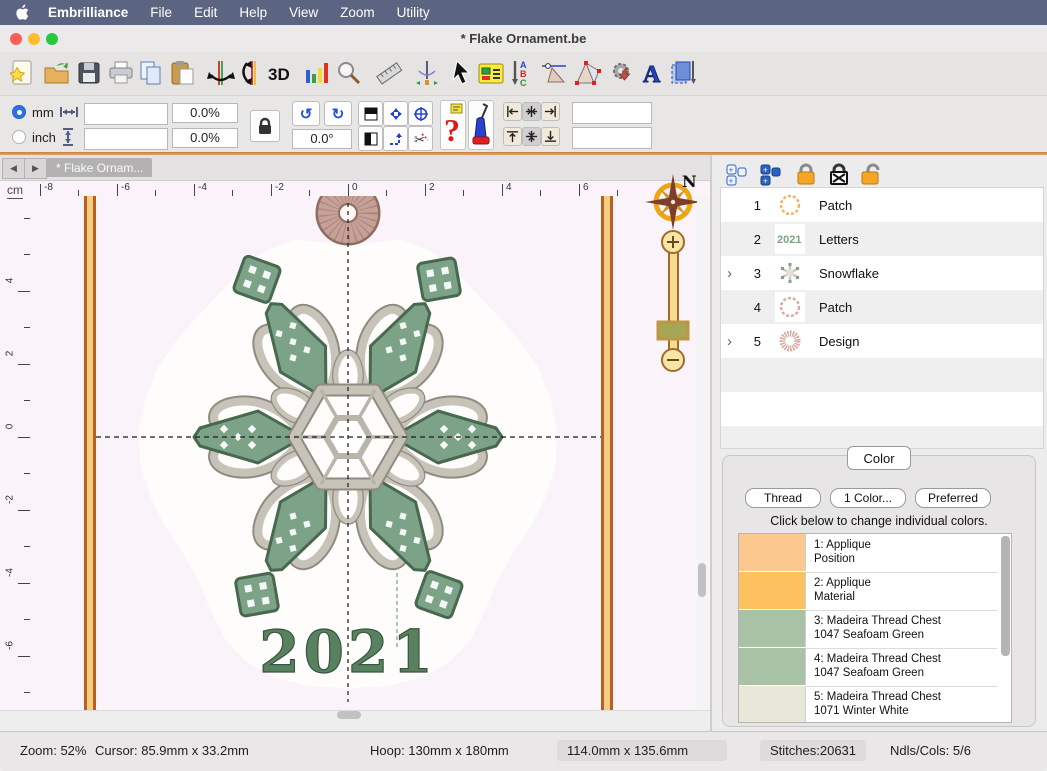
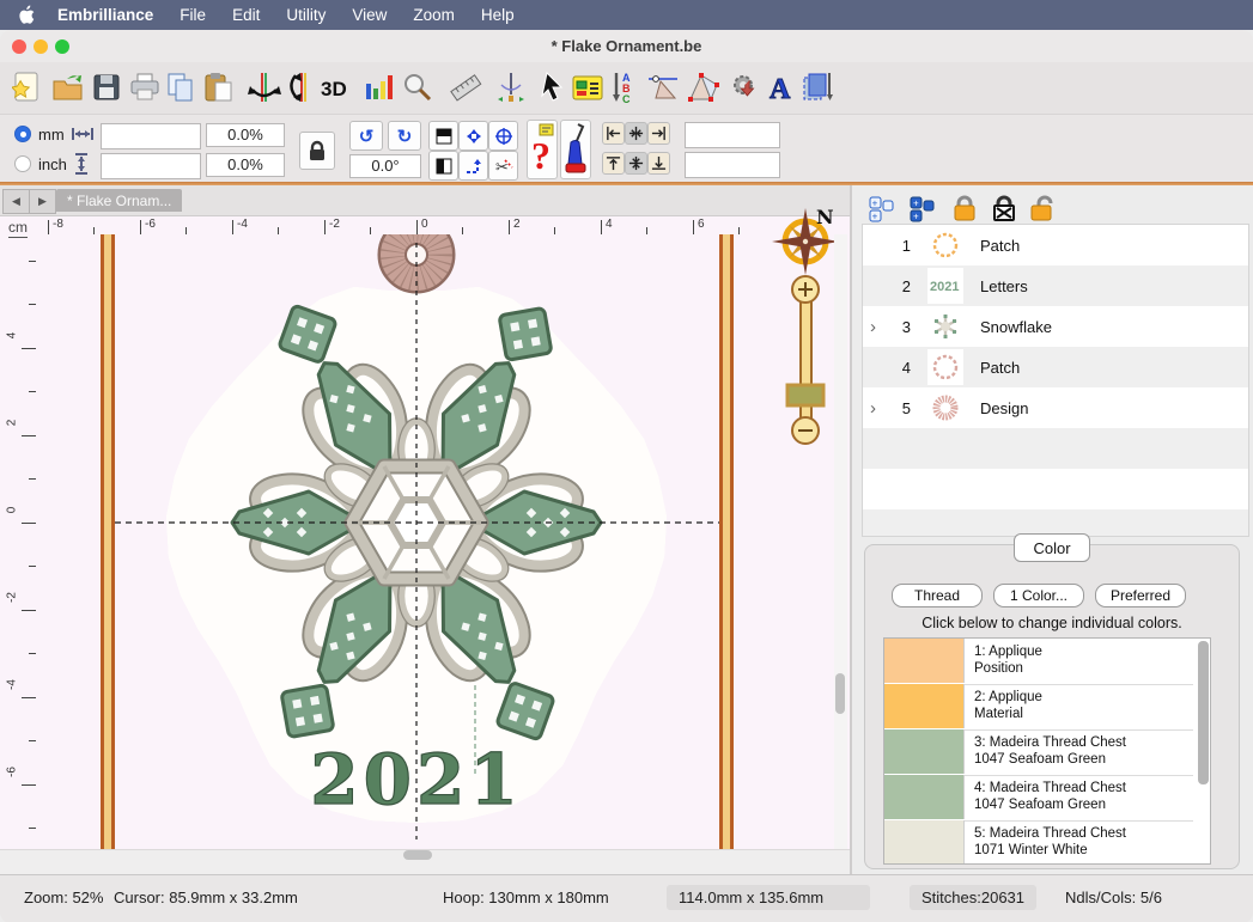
  Embrilliance
  File
  Edit
- Help
+ Utility
  View
  Zoom
- Utility
+ Help
  * Flake Ornament.be
  3D
  A
  B
  C
  A
  mm
  inch
  0.0%
  0.0%
  ↺
  ↻
  0.0°
  ✂
  ?
  ◀
  ▶
  * Flake Ornam...
  cm
  -8
  -6
  -4
  -2
  0
  2
  4
  6
  2021
  N
  +
  +
  +
  +
  1
  Patch
  2
  2021
  Letters
  ›
  3
  Snowflake
  4
  Patch
  ›
  5
  Design
  Color
  Thread
  1 Color...
  Preferred
  Click below to change individual colors.
  1: Applique
  Position
  2: Applique
  Material
  3: Madeira Thread Chest
  1047 Seafoam Green
  4: Madeira Thread Chest
  1047 Seafoam Green
  5: Madeira Thread Chest
  1071 Winter White
  Zoom: 52%
  Cursor: 85.9mm x 33.2mm
  Hoop: 130mm x 180mm
  114.0mm x 135.6mm
  Stitches:20631
  Ndls/Cols: 5/6
